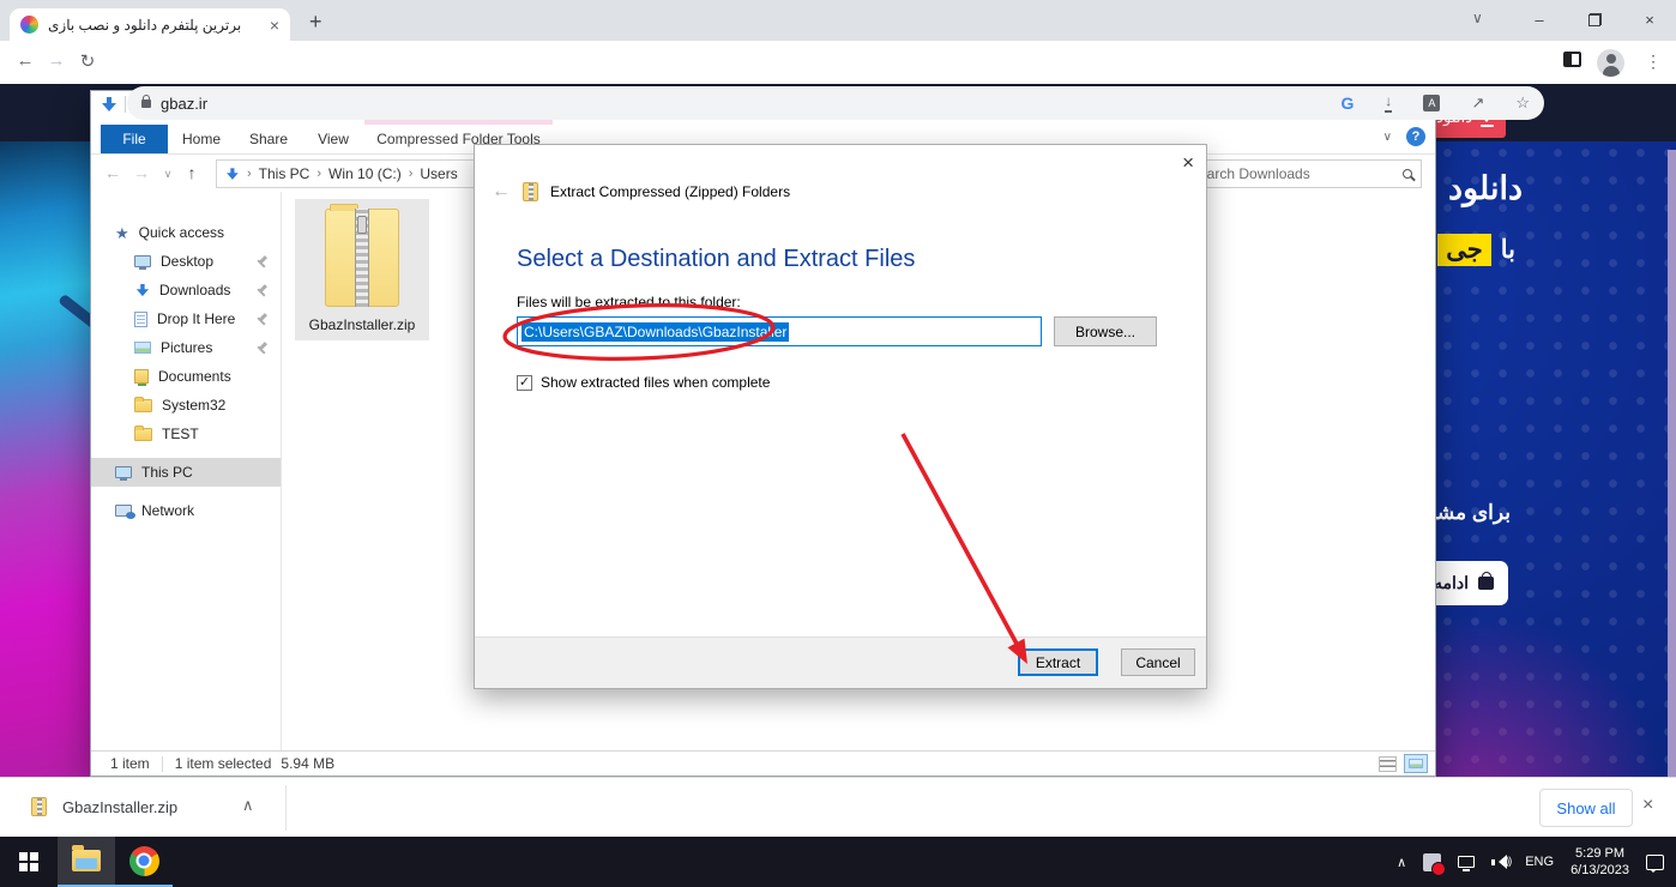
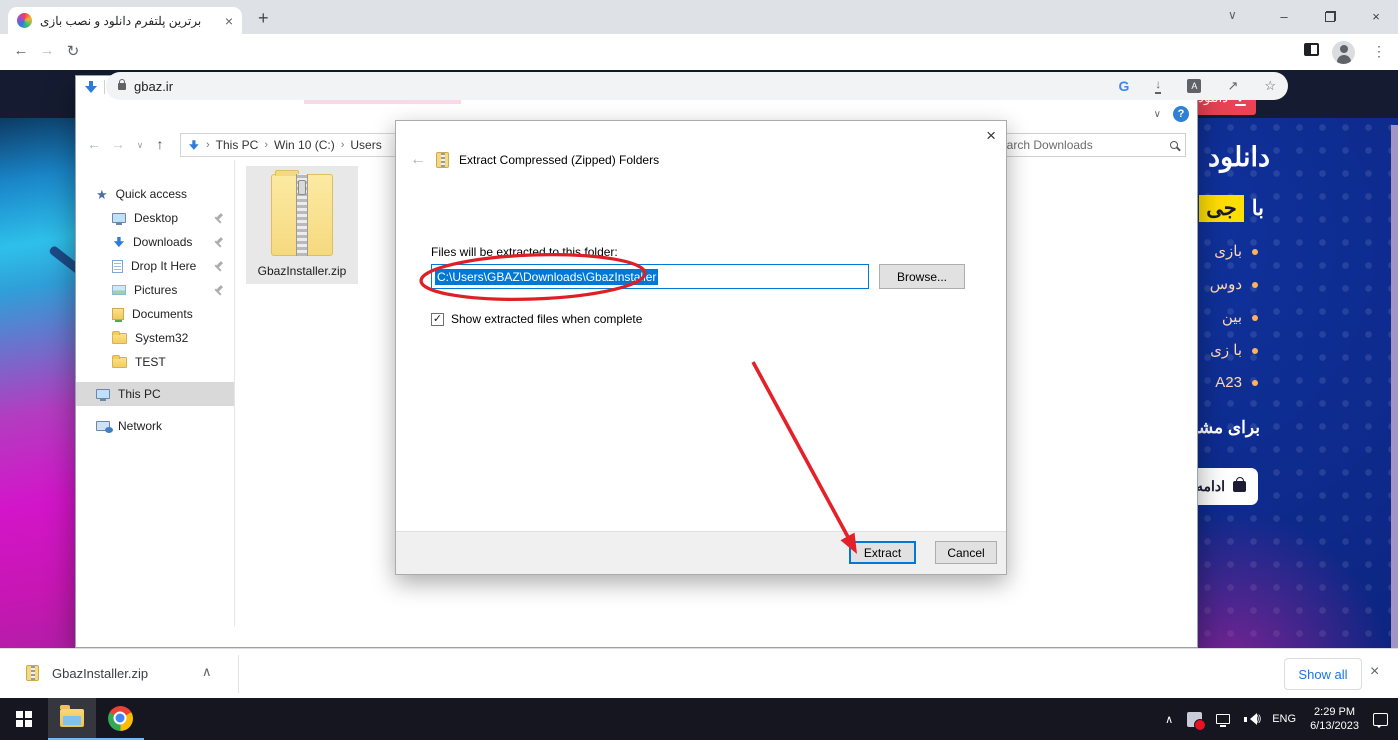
  دانلود
  با
  جی
+ بازی
+ دوس
+ بین
+ با زی
+ A23
  برای مش
  ادامه
  برترین پلتفرم دانلود و نصب بازی
  ×
  +
  ∨
  –
  ×
  ←
  →
  ↻
  gbaz.ir
  G
  A
  ↗
  ☆
  ⋮
- File
- Home
- Share
- View
- Compressed Folder Tools
  ∨
  ?
  ←
  →
  ∨
  ↑
  ›
  This PC
  ›
  Win 10 (C:)
  ›
  Users
  arch Downloads
  ★
  Quick access
  Desktop
  Downloads
  Drop It Here
  Pictures
  Documents
  System32
  TEST
  This PC
  Network
  GbazInstaller.zip
- 1 item
- 1 item selected
- 5.94 MB
  ×
  ←
  Extract Compressed (Zipped) Folders
- Select a Destination and Extract Files
  Files will be extracted to this folder:
  C:\Users\GBAZ\Downloads\GbazInstaer
  Browse...
  ✓
  Show extracted files when complete
  Extract
  Cancel
  GbazInstaller.zip
  ∧
  Show all
  ×
  ∧
  ))
  ENG
- 5:29 PM
+ 2:29 PM
  6/13/2023
